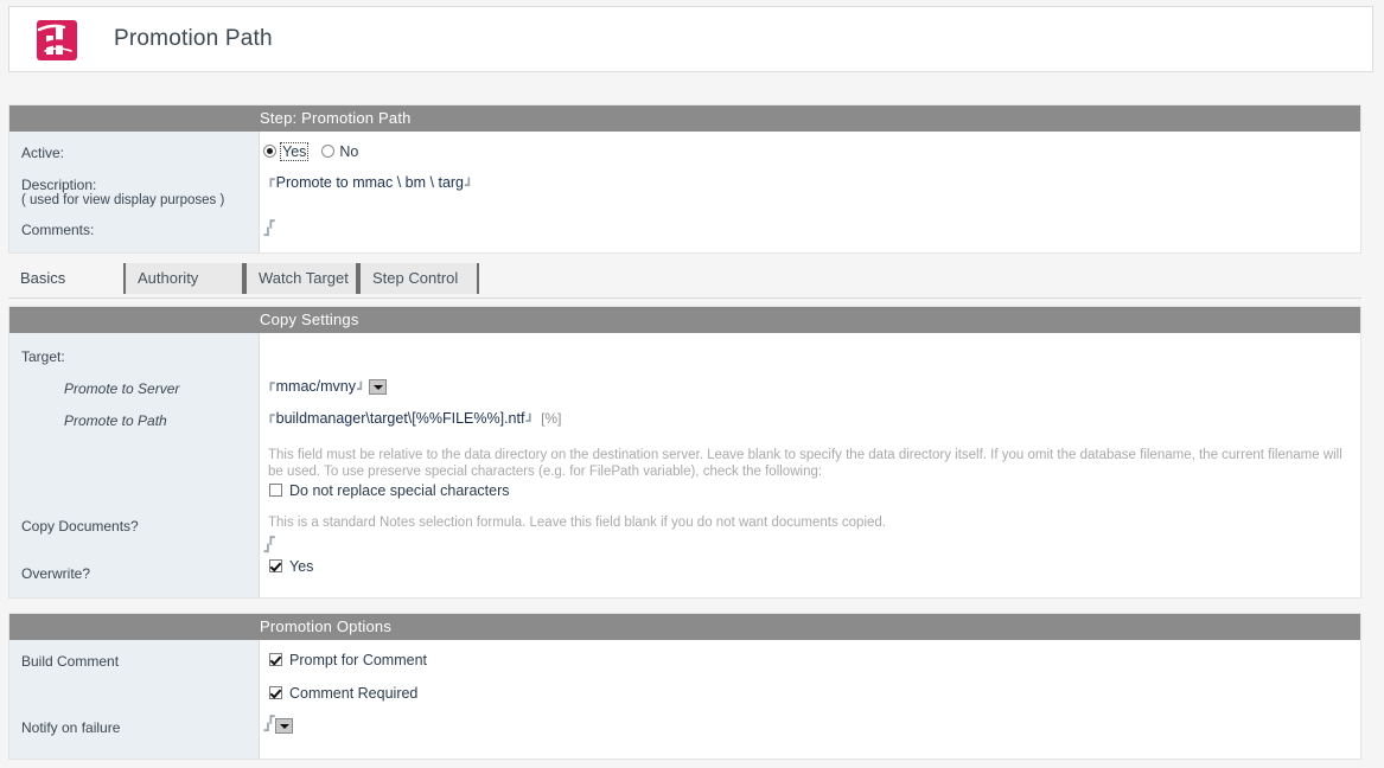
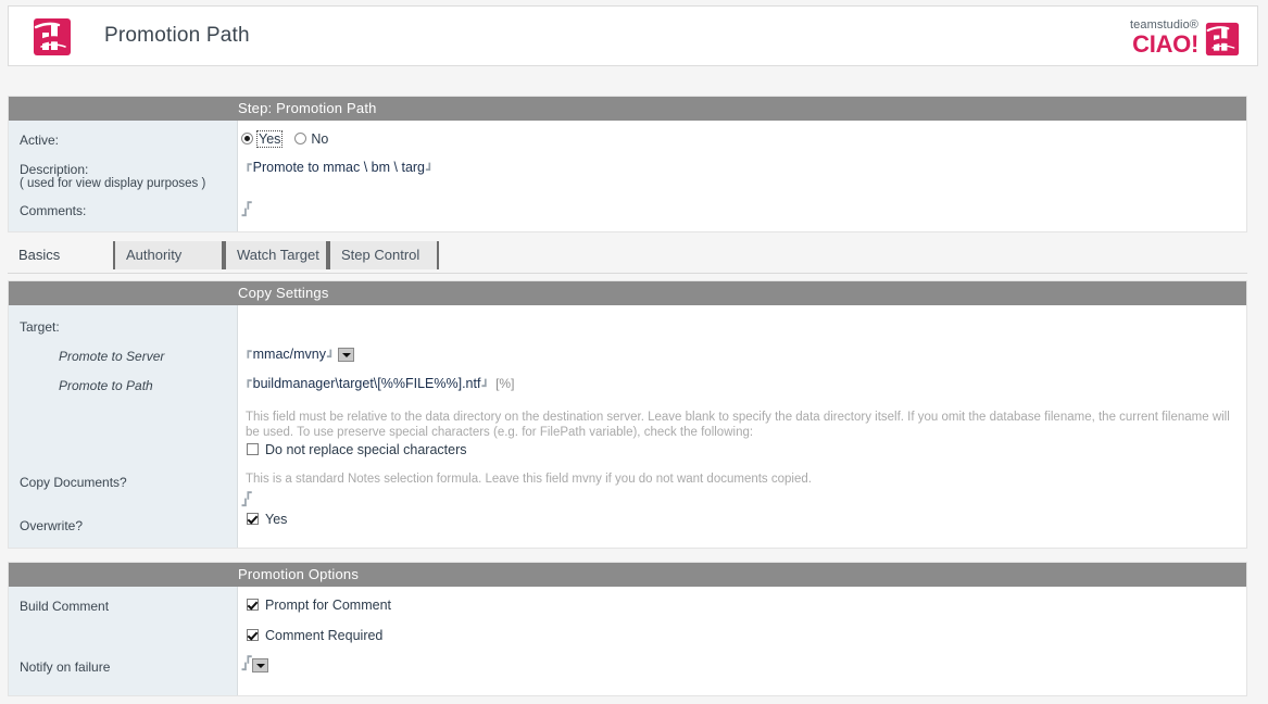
  Promotion Path
+ teamstudio®
+ CIAO!
  Step: Promotion Path
  Active:
  Yes No
  Description:
  ( used for view display purposes )
  ┏Promote to mmac \ bm \ targ┛
  Comments:
  ┏┛
  Basics
  Authority
  Watch Target
  Step Control
  Copy Settings
  Target:
  Promote to Server
  Promote to Path
  ┏mmac/mvny┛
  ┏buildmanager\target\[%%FILE%%].ntf┛ [%]
  This field must be relative to the data directory on the destination server. Leave blank to specify the data directory itself. If you omit the database filename, the current filename will be used. To use preserve special characters (e.g. for FilePath variable), check the following:
  Do not replace special characters
  Copy Documents?
- This is a standard Notes selection formula. Leave this field blank if you do not want documents copied.
+ This is a standard Notes selection formula. Leave this field mvny if you do not want documents copied.
  ┏┛
  Overwrite?
  Yes
  Promotion Options
  Build Comment
  Prompt for Comment
  Comment Required
  Notify on failure
  ┏┛
